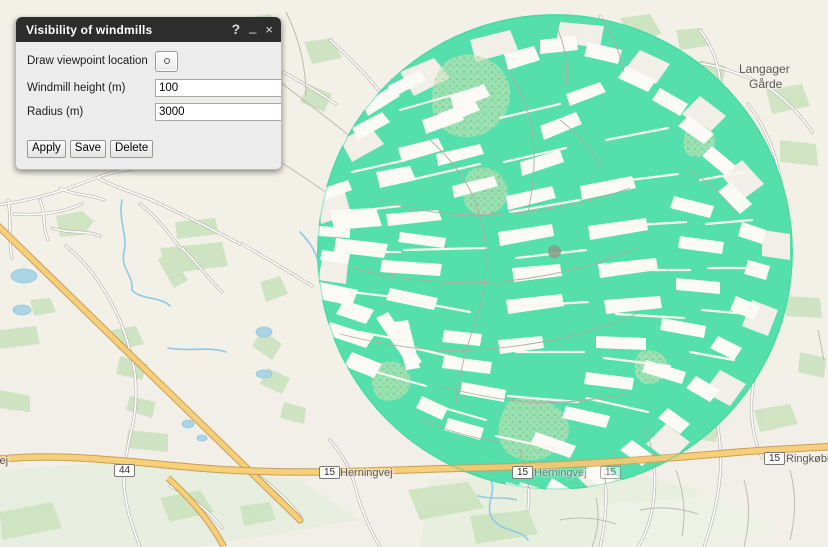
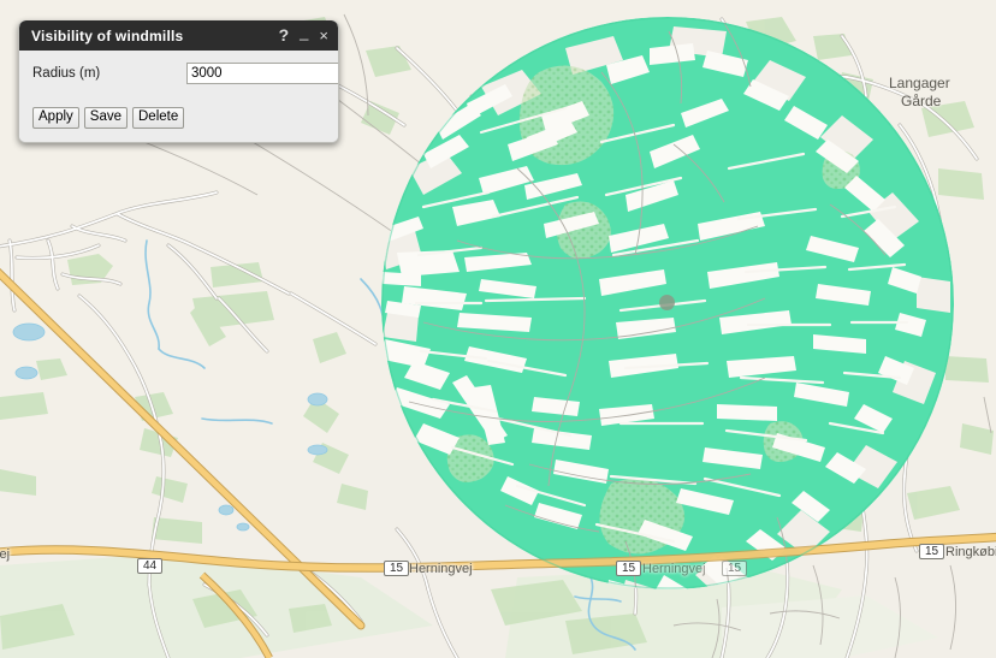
  Langager
  Gårde
  Herningvej
  Herningvej
  Ringkøb
  44
  15
  15
  15
  15
  Visibility of windmills
  ?
  _
  ×
- Draw viewpoint location
- Windmill height (m)
- 100
  Radius (m)
  3000
  Apply
  Save
  Delete
